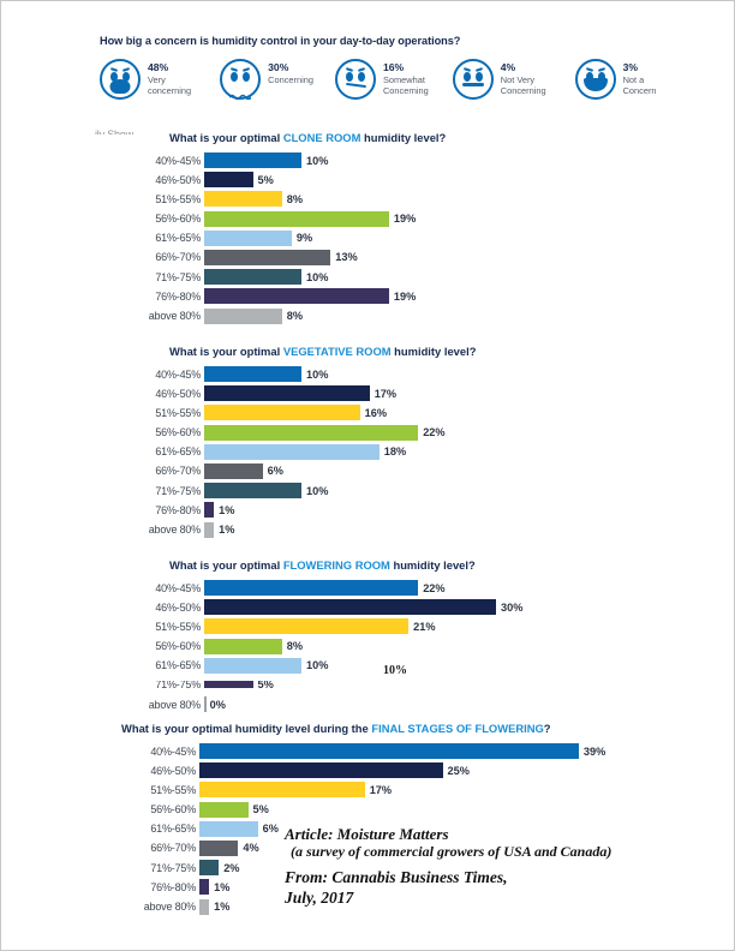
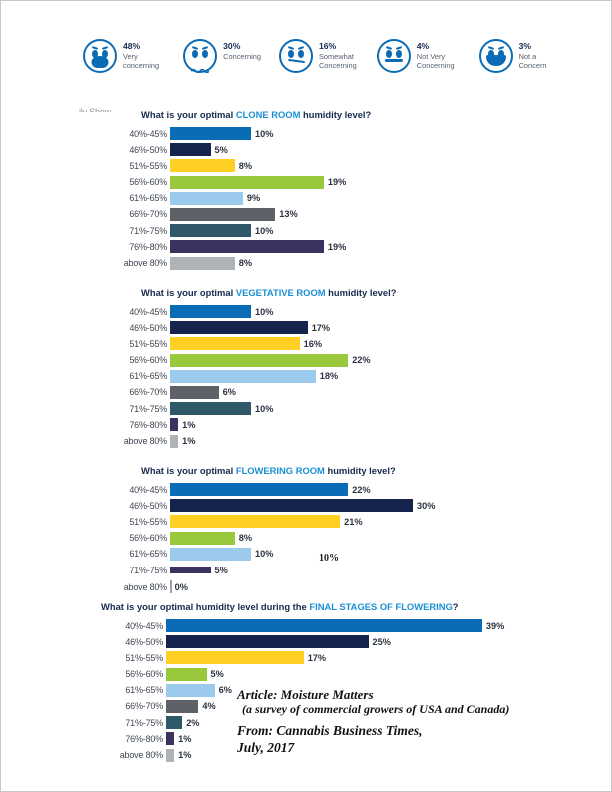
- How big a concern is humidity control in your day-to-day operations?
  48%
  Very
  concerning
  30%
  Concerning
  16%
  Somewhat
  Concerning
  4%
  Not Very
  Concerning
  3%
  Not a Concern
  What is your optimal CLONE ROOM humidity level?
  40%-45%
  10%
  46%-50%
  5%
  51%-55%
  8%
  56%-60%
  19%
  61%-65%
  9%
  66%-70%
  13%
  71%-75%
  10%
  76%-80%
  19%
  above 80%
  8%
  What is your optimal VEGETATIVE ROOM humidity level?
  40%-45%
  10%
  46%-50%
  17%
  51%-55%
  16%
  56%-60%
  22%
  61%-65%
  18%
  66%-70%
  6%
  71%-75%
  10%
  76%-80%
  1%
  above 80%
  1%
  What is your optimal FLOWERING ROOM humidity level?
  40%-45%
  22%
  46%-50%
  30%
  51%-55%
  21%
  56%-60%
  8%
  61%-65%
  10%
  71%-75%
  5%
  above 80%
  0%
  What is your optimal humidity level during the FINAL STAGES OF FLOWERING?
  40%-45%
  39%
  46%-50%
  25%
  51%-55%
  17%
  56%-60%
  5%
  61%-65%
  6%
  66%-70%
  4%
  71%-75%
  2%
  76%-80%
  1%
  above 80%
  1%
  Article: Moisture Matters
  (a survey of commercial growers of USA and Canada)
  From: Cannabis Business Times,
  July, 2017
  10%
